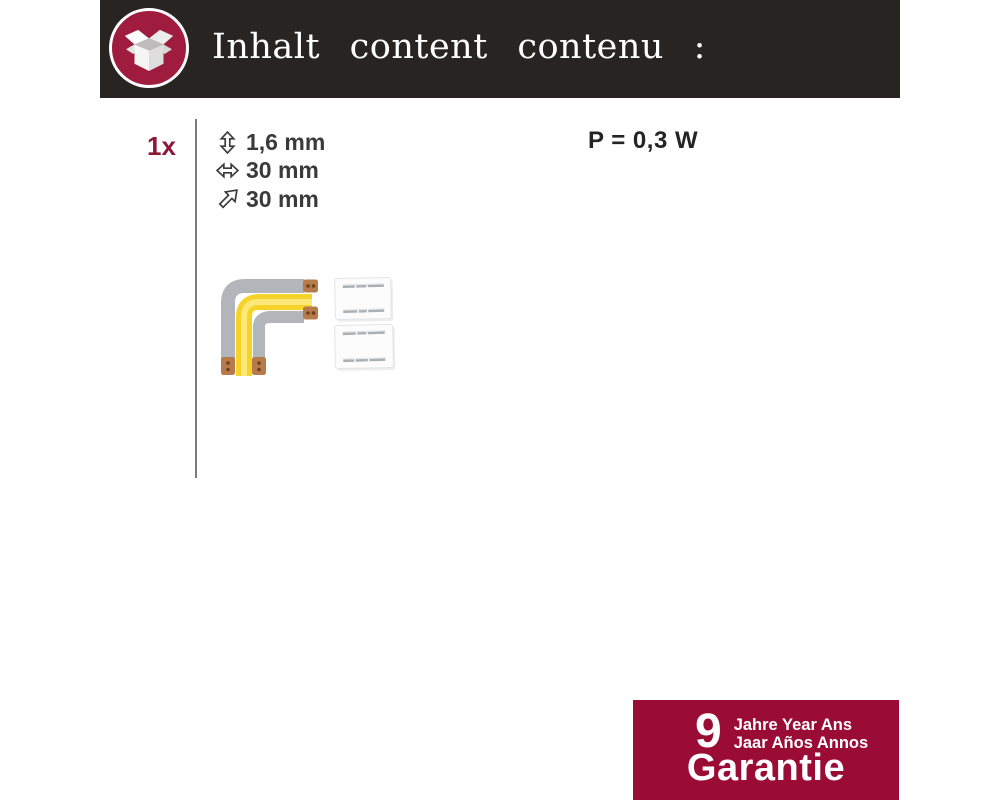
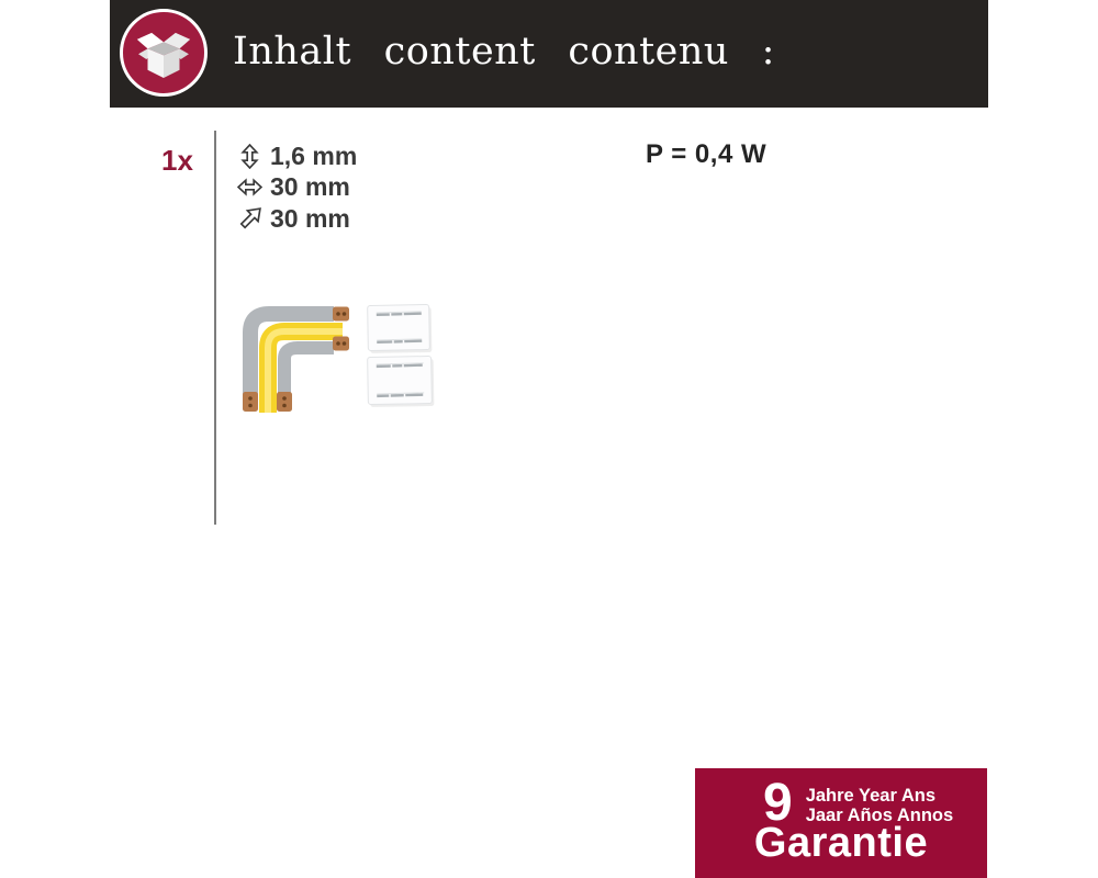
  Inhalt content contenu :
  1x
  1,6 mm
  30 mm
  30 mm
- P = 0,3 W
+ P = 0,4 W
  9
  Jahre Year Ans
  Jaar Años Annos
  Garantie
